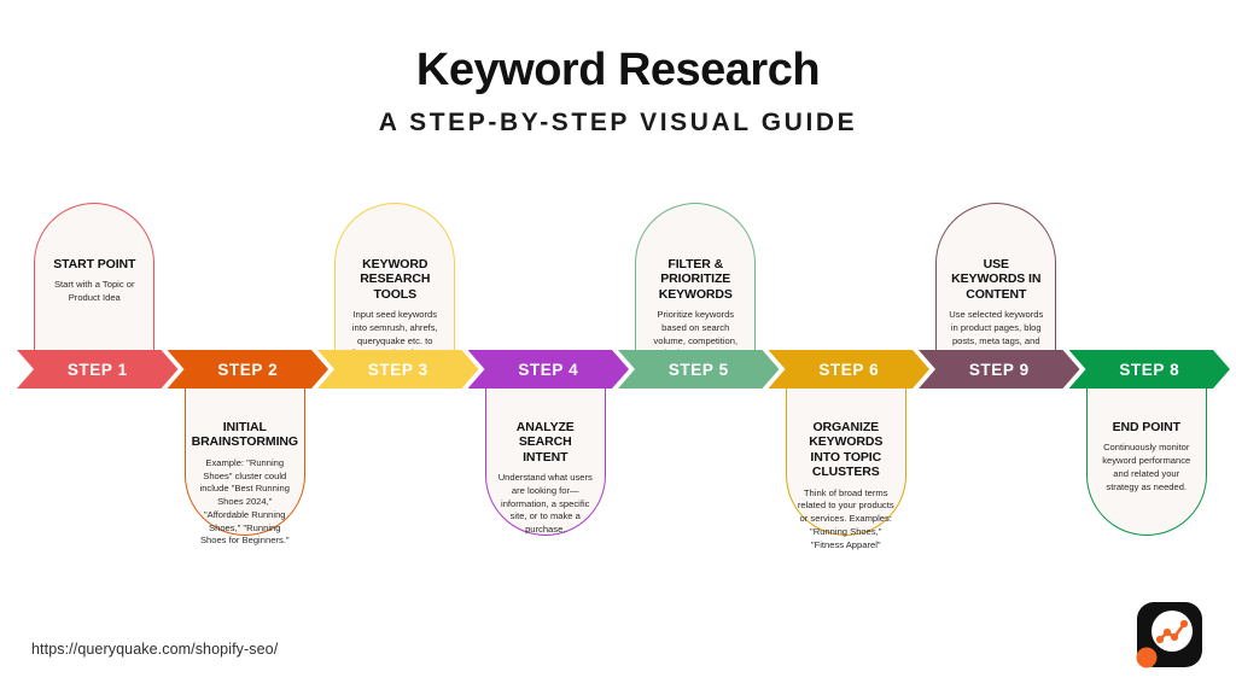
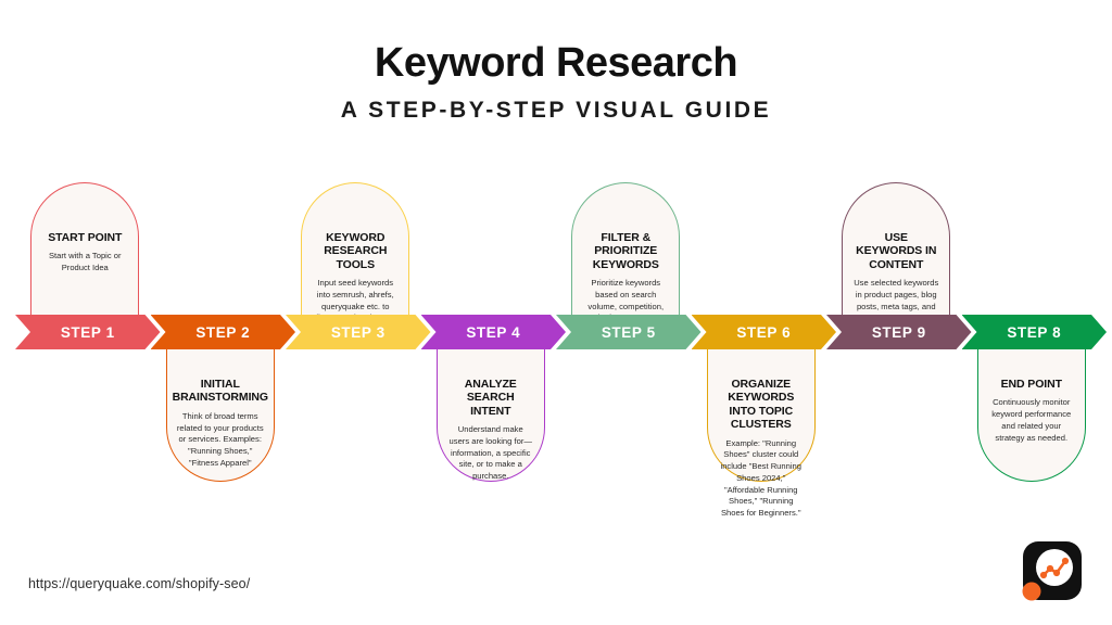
  Keyword Research
  A STEP-BY-STEP VISUAL GUIDE
  STEP 1
  STEP 2
  STEP 3
  STEP 4
  STEP 5
  STEP 6
  STEP 9
  STEP 8
  https://queryquake.com/shopify-seo/
  START POINT
  Start with a Topic or Product Idea
  INITIAL BRAINSTORMING
- Example: "Running Shoes" cluster could include "Best Running Shoes 2024," "Affordable Running Shoes," "Running Shoes for Beginners."
+ Think of broad terms related to your products or services. Examples: "Running Shoes," "Fitness Apparel"
  KEYWORD RESEARCH TOOLS
  ANALYZE SEARCH INTENT
- Understand what users are looking for—information, a specific site, or to make a purchase.
+ Understand make users are looking for—information, a specific site, or to make a purchase.
  FILTER & PRIORITIZE KEYWORDS
  ORGANIZE KEYWORDS INTO TOPIC CLUSTERS
- Think of broad terms related to your products or services. Examples: "Running Shoes," "Fitness Apparel"
+ Example: "Running Shoes" cluster could include "Best Running Shoes 2024," "Affordable Running Shoes," "Running Shoes for Beginners."
  USE KEYWORDS IN CONTENT
  Use selected keywords in product pages, blog posts, meta tags, and
  END POINT
  Continuously monitor keyword performance and related your strategy as needed.
